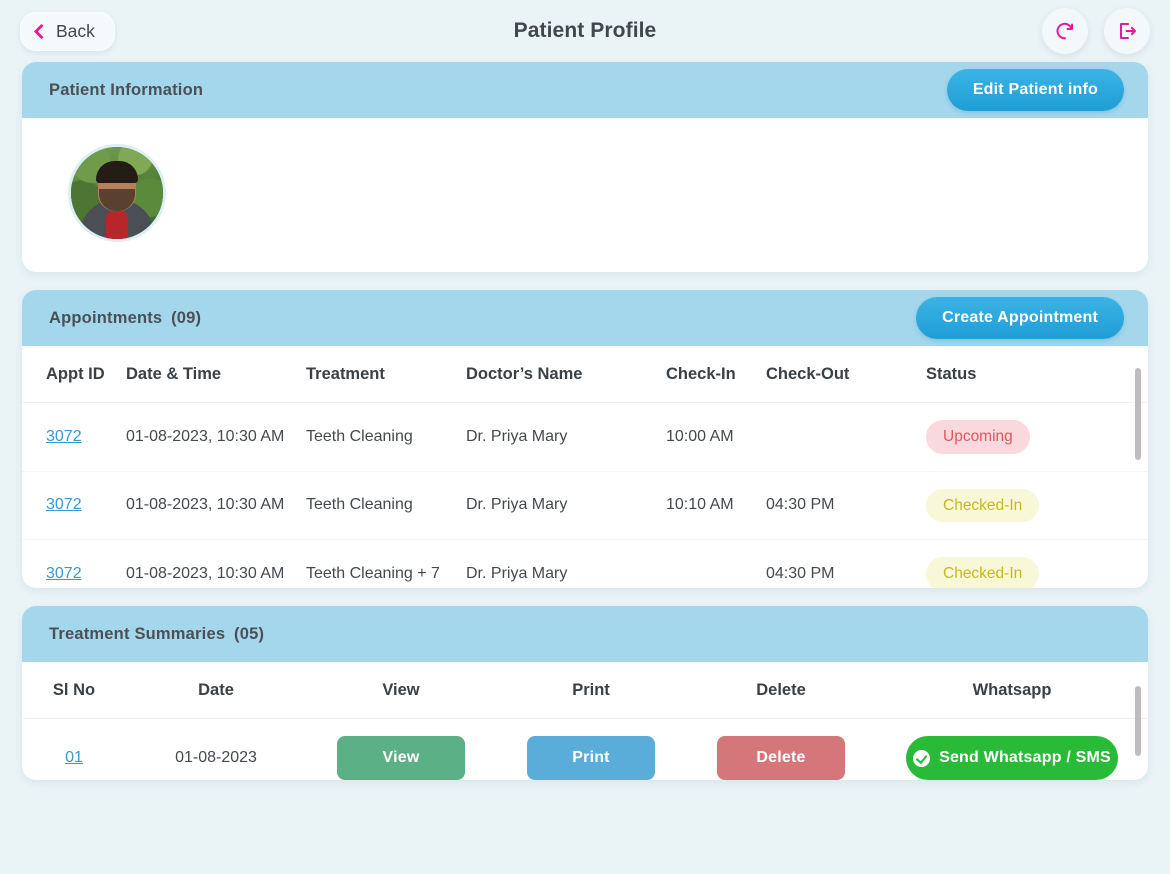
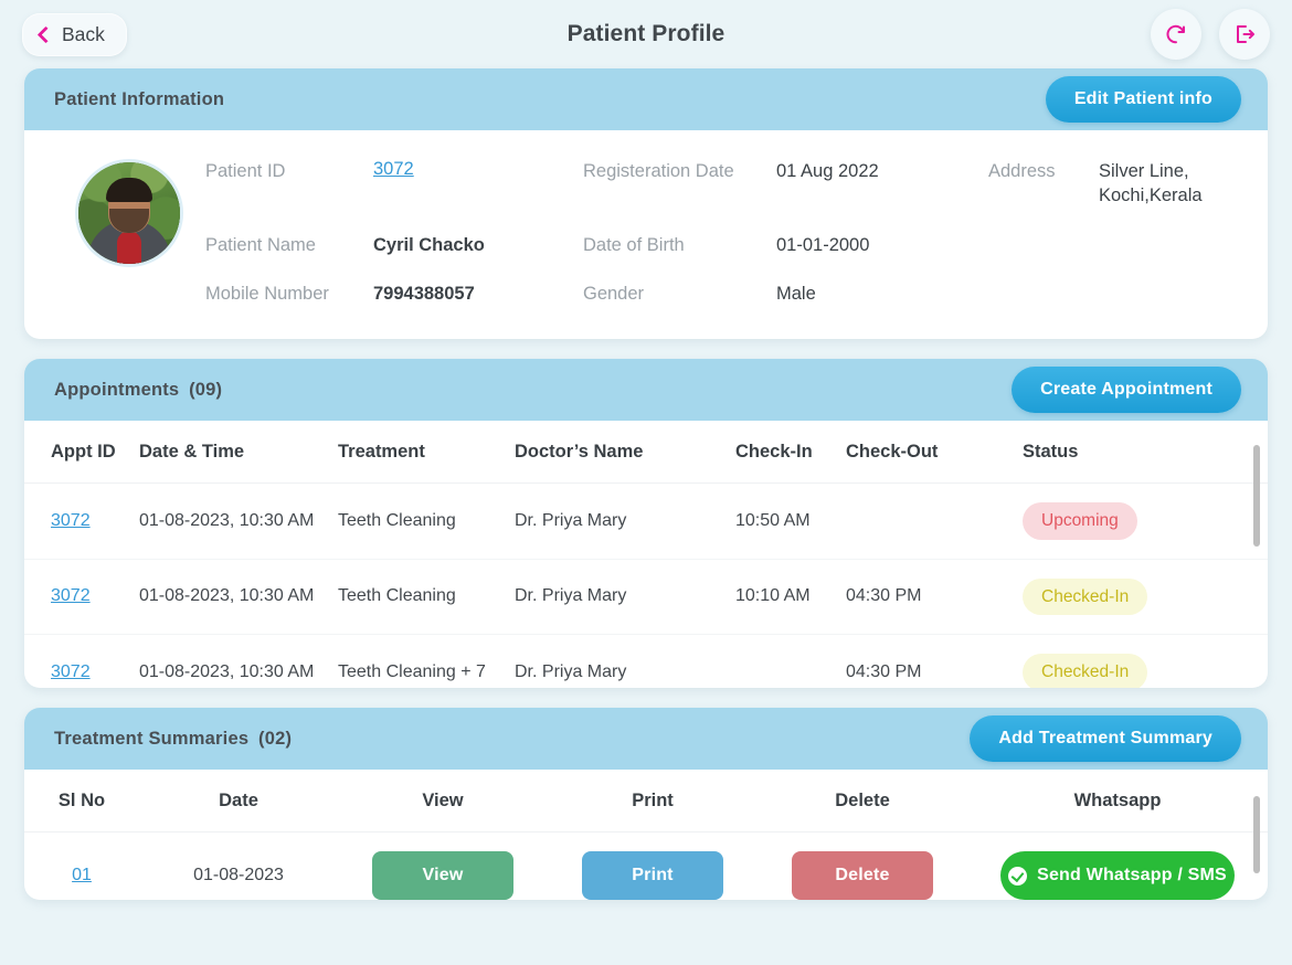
  Back
  Patient Profile
  Patient Information
  Edit Patient info
+ Patient ID
+ 3072
+ Registeration Date
+ 01 Aug 2022
+ Address
+ Silver Line, Kochi,Kerala
+ Patient Name
+ Cyril Chacko
+ Date of Birth
+ 01-01-2000
+ Mobile Number
+ 7994388057
+ Gender
+ Male
  Appointments (09)
  Create Appointment
  Appt ID	Date & Time	Treatment	Doctor’s Name	Check-In	Check-Out	Status
- 3072	01-08-2023, 10:30 AM	Teeth Cleaning	Dr. Priya Mary	10:00 AM		Upcoming
+ 3072	01-08-2023, 10:30 AM	Teeth Cleaning	Dr. Priya Mary	10:50 AM		Upcoming
  3072	01-08-2023, 10:30 AM	Teeth Cleaning	Dr. Priya Mary	10:10 AM	04:30 PM	Checked-In
  3072	01-08-2023, 10:30 AM	Teeth Cleaning + 7	Dr. Priya Mary		04:30 PM	Checked-In
- Treatment Summaries (05)
+ Treatment Summaries (02)
+ Add Treatment Summary
  Sl No	Date	View	Print	Delete	Whatsapp
  01	01-08-2023	View	Print	Delete	Send Whatsapp / SMS
